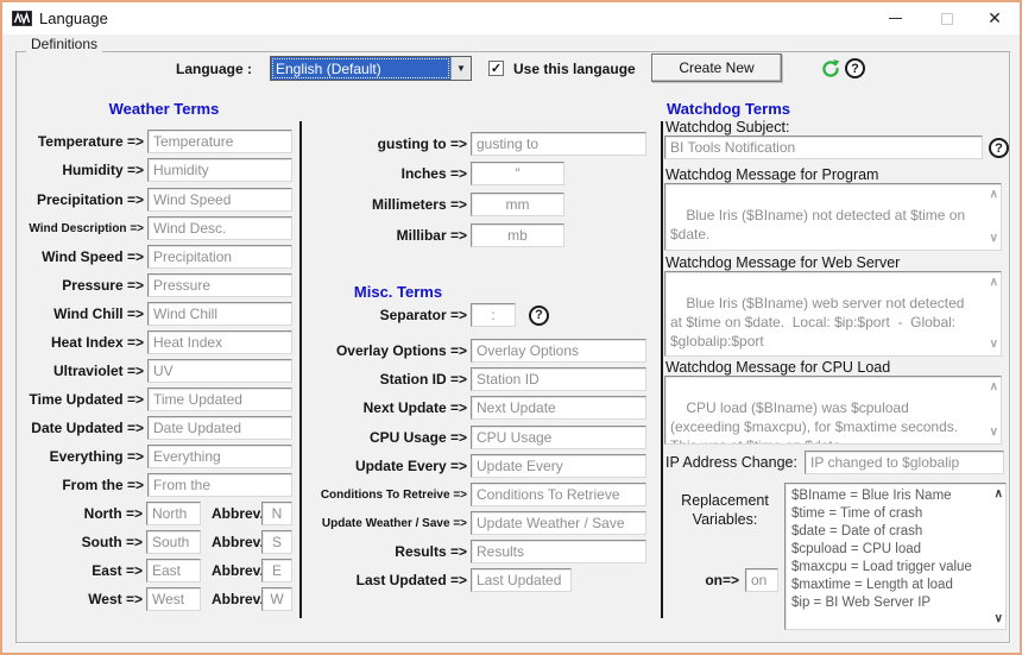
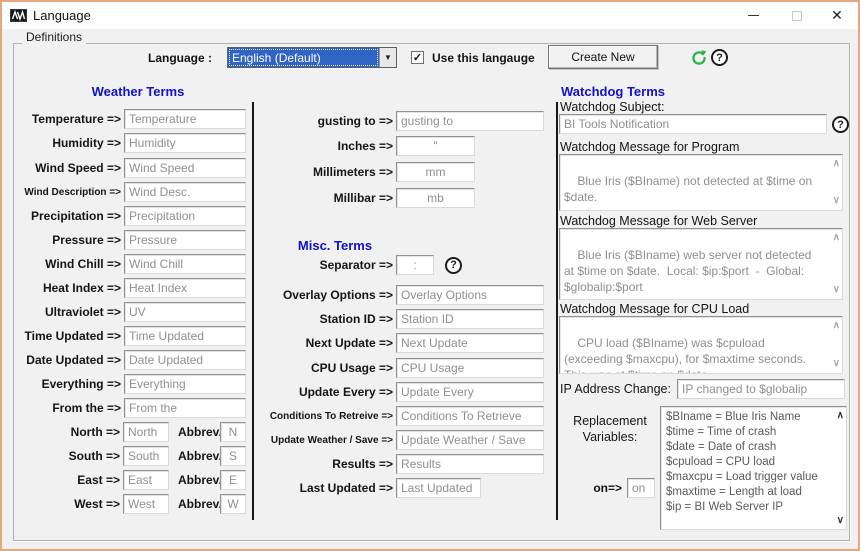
  Language
  ✕
  Definitions
  Language :
  English (Default)
  ▼
  ✓
  Use this langauge
  Create New
  ?
  Weather Terms
  Temperature =>
  Temperature
  Humidity =>
  Humidity
- Precipitation =>
+ Wind Speed =>
  Wind Speed
  Wind Description =>
  Wind Desc.
- Wind Speed =>
+ Precipitation =>
  Precipitation
  Pressure =>
  Pressure
  Wind Chill =>
  Wind Chill
  Heat Index =>
  Heat Index
  Ultraviolet =>
  UV
  Time Updated =>
  Time Updated
  Date Updated =>
  Date Updated
  Everything =>
  Everything
  From the =>
  From the
  North =>
  North
  Abbrev
  N
  South =>
  South
  Abbrev
  S
  East =>
  East
  Abbrev
  E
  West =>
  West
  Abbrev
  W
  gusting to =>
  gusting to
  Inches =>
  "
  Millimeters =>
  mm
  Millibar =>
  mb
  Misc. Terms
  Separator =>
  :
  ?
  Overlay Options =>
  Overlay Options
  Station ID =>
  Station ID
  Next Update =>
  Next Update
  CPU Usage =>
  CPU Usage
  Update Every =>
  Update Every
  Conditions To Retreive =>
  Conditions To Retrieve
  Update Weather / Save =>
  Update Weather / Save
  Results =>
  Results
  Last Updated =>
  Last Updated
  on=>
  on
  Watchdog Terms
  Watchdog Subject:
  BI Tools Notification
  ?
  Watchdog Message for Program
  Blue Iris ($BIname) not detected at $time on $date.
  ∧
  ∨
  Watchdog Message for Web Server
  Blue Iris ($BIname) web server not detected at $time on $date. Local: $ip:$port - Global: $globalip:$port
  ∧
  ∨
  Watchdog Message for CPU Load
  CPU load ($BIname) was $cpuload (exceeding $maxcpu), for $maxtime seconds.
  ∧
  ∨
  IP Address Change:
  IP changed to $globalip
  Replacement Variables:
  $BIname = Blue Iris Name
  $time = Time of crash
  $date = Date of crash
  $cpuload = CPU load
  $maxcpu = Load trigger value
  $maxtime = Length at load
  $ip = BI Web Server IP
  ∧
  ∨
